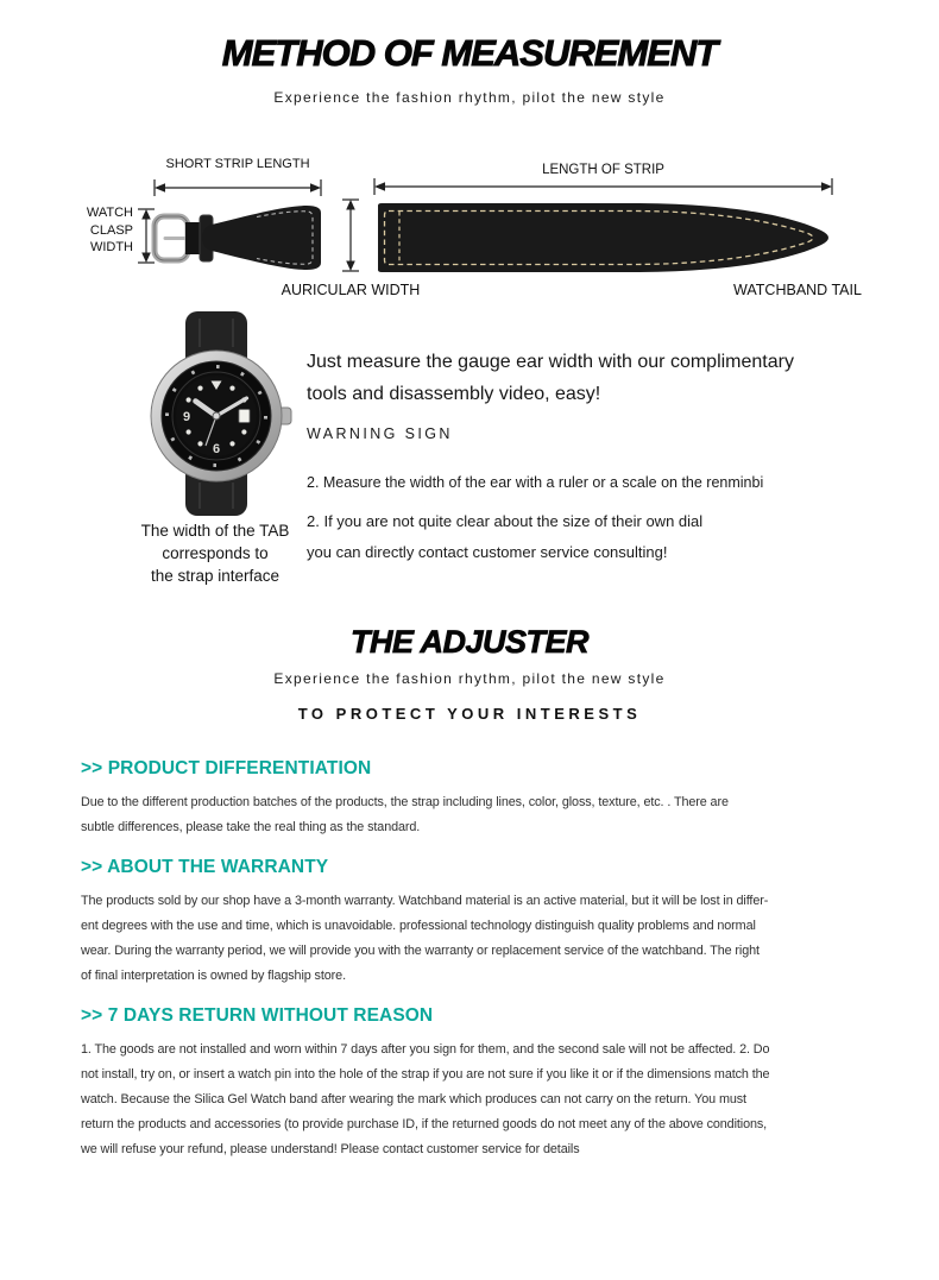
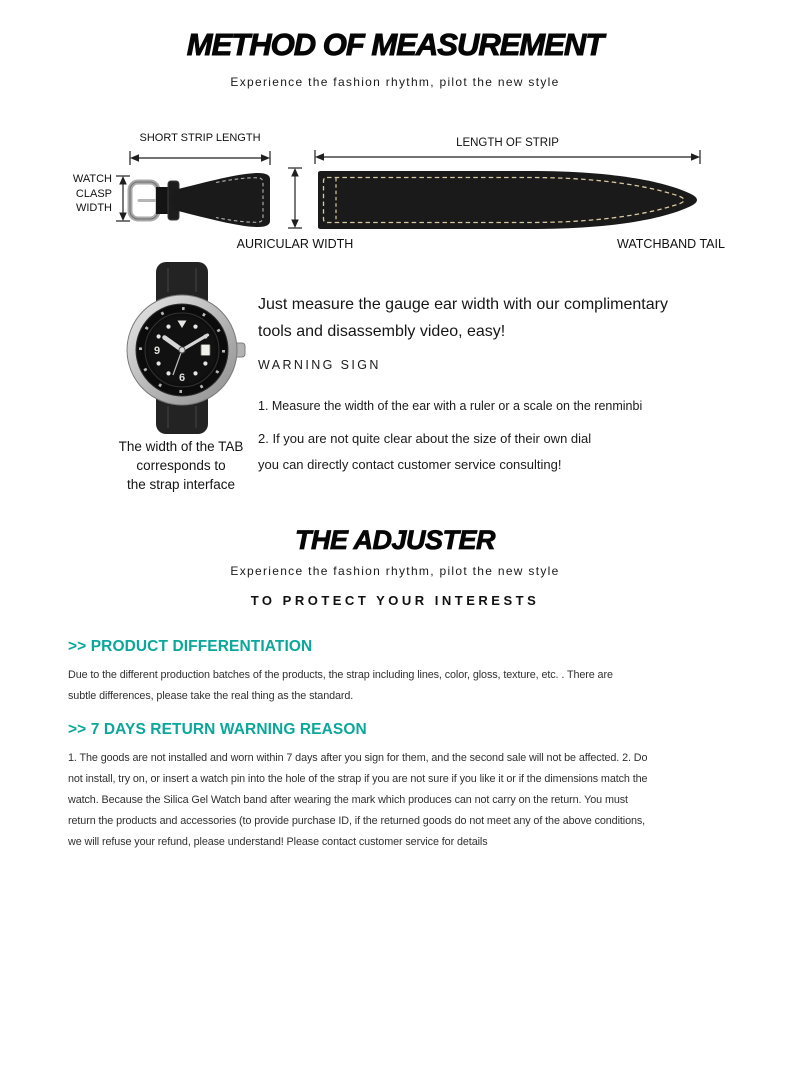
  METHOD OF MEASUREMENT
  Experience the fashion rhythm, pilot the new style
  SHORT STRIP LENGTH
  LENGTH OF STRIP
  WATCH
  CLASP
  WIDTH
  AURICULAR WIDTH
  WATCHBAND TAIL
  9
  6
  The width of the TAB
  corresponds to
  the strap interface
  Just measure the gauge ear width with our complimentary
  tools and disassembly video, easy!
  WARNING SIGN
- 2. Measure the width of the ear with a ruler or a scale on the renminbi
+ 1. Measure the width of the ear with a ruler or a scale on the renminbi
  2. If you are not quite clear about the size of their own dial
  you can directly contact customer service consulting!
  THE ADJUSTER
  Experience the fashion rhythm, pilot the new style
  TO PROTECT YOUR INTERESTS
  >> PRODUCT DIFFERENTIATION
  Due to the different production batches of the products, the strap including lines, color, gloss, texture, etc. . There are
  subtle differences, please take the real thing as the standard.
- >> ABOUT THE WARRANTY
- The products sold by our shop have a 3-month warranty. Watchband material is an active material, but it will be lost in differ-
- ent degrees with the use and time, which is unavoidable. professional technology distinguish quality problems and normal
- wear. During the warranty period, we will provide you with the warranty or replacement service of the watchband. The right
- of final interpretation is owned by flagship store.
- >> 7 DAYS RETURN WITHOUT REASON
+ >> 7 DAYS RETURN WARNING REASON
  1. The goods are not installed and worn within 7 days after you sign for them, and the second sale will not be affected. 2. Do
  not install, try on, or insert a watch pin into the hole of the strap if you are not sure if you like it or if the dimensions match the
  watch. Because the Silica Gel Watch band after wearing the mark which produces can not carry on the return. You must
  return the products and accessories (to provide purchase ID, if the returned goods do not meet any of the above conditions,
  we will refuse your refund, please understand! Please contact customer service for details
